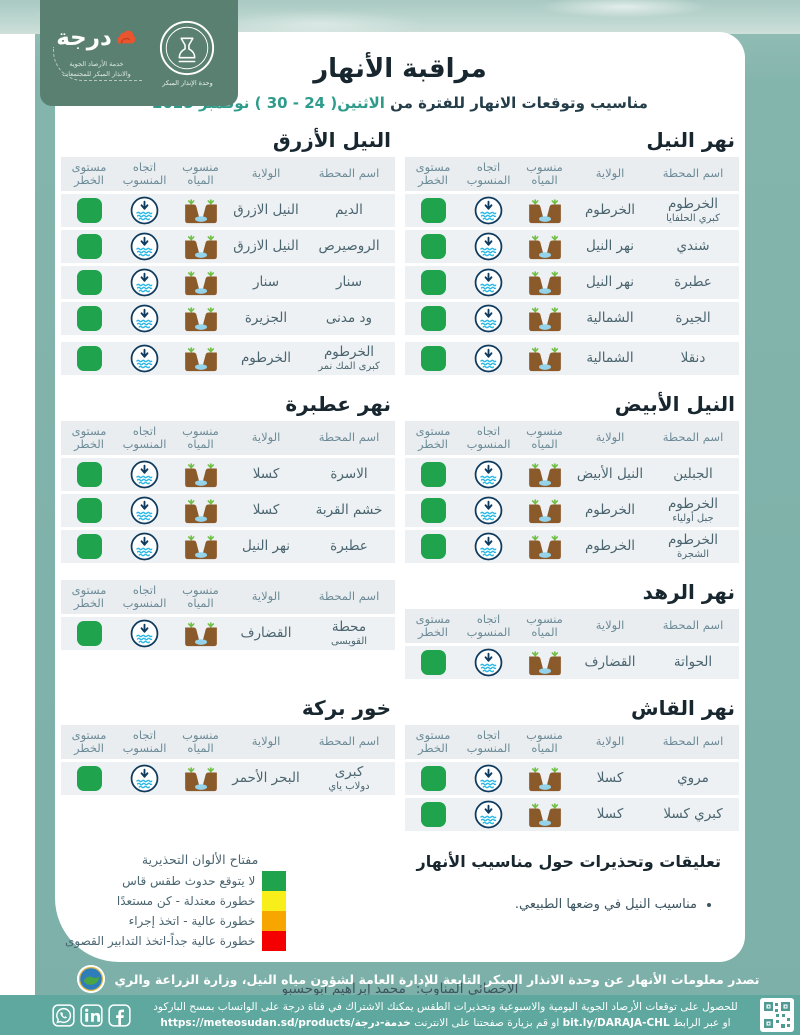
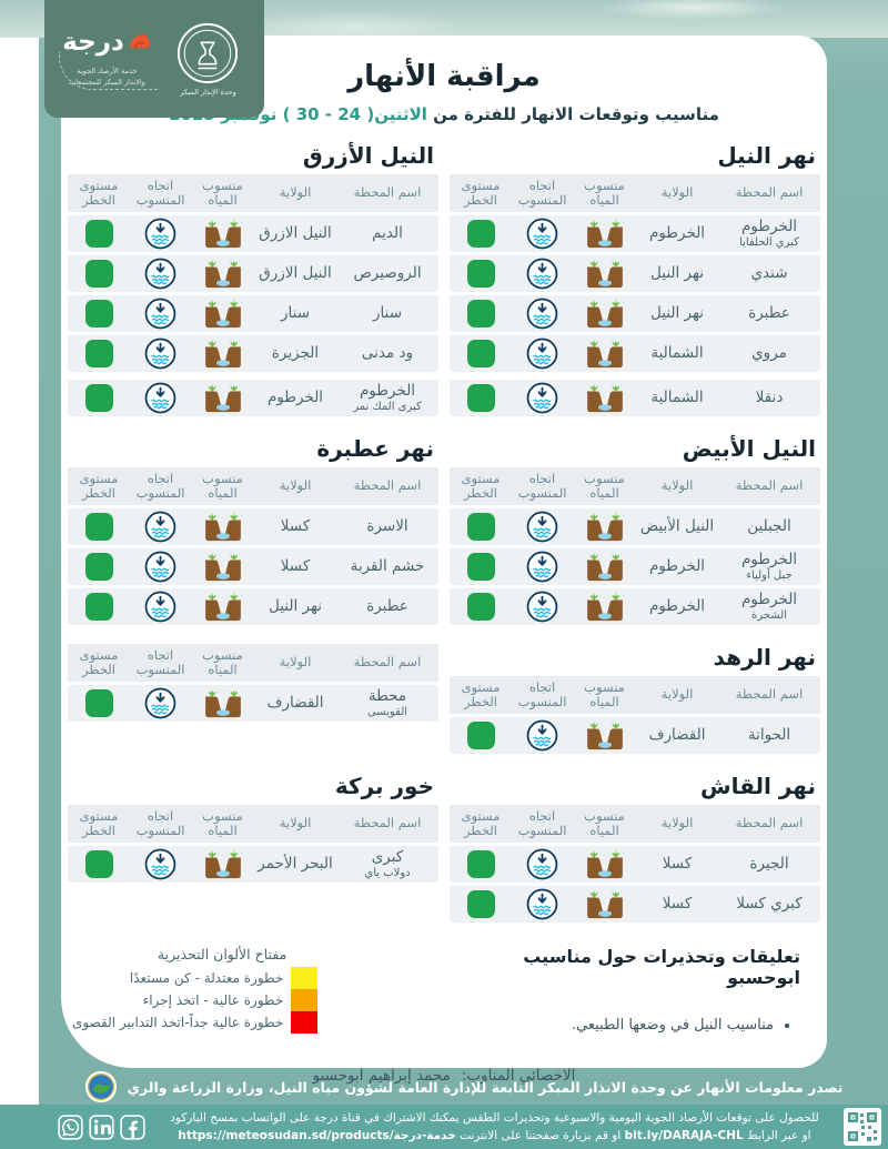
  مراقبة الأنهار
  مناسيب وتوقعات الانهار للفترة من الاثنين( 24 - 30 ) نو
  نهر النيل
  اسم المحطة
  الولاية
  منسوب المياه
  اتجاه المنسوب
  مستوى الخطر
  الخرطوم
  كبري الحلفايا
  الخرطوم
  شندي
  نهر النيل
  عطبرة
  نهر النيل
- الجيرة
+ مروي
  الشمالية
  دنقلا
  الشمالية
  النيل الأزرق
  اسم المحطة
  الولاية
  منسوب المياه
  اتجاه المنسوب
  مستوى الخطر
  الديم
  النيل الازرق
  الروصيرص
  النيل الازرق
  سنار
  سنار
  ود مدنى
  الجزيرة
  الخرطوم
  كبرى المك نمر
  الخرطوم
  النيل الأبيض
  اسم المحطة
  الولاية
  منسوب المياه
  اتجاه المنسوب
  مستوى الخطر
  الجبلين
  النيل الأبيض
  الخرطوم
  جبل أولياء
  الخرطوم
  الخرطوم
  الشجرة
  الخرطوم
  نهر عطبرة
  اسم المحطة
  الولاية
  منسوب المياه
  اتجاه المنسوب
  مستوى الخطر
  الاسرة
  كسلا
  خشم القربة
  كسلا
  عطبرة
  نهر النيل
  نهر الرهد
  اسم المحطة
  الولاية
  منسوب المياه
  اتجاه المنسوب
  مستوى الخطر
  الحواتة
  القضارف
  اسم المحطة
  الولاية
  منسوب المياه
  اتجاه المنسوب
  مستوى الخطر
  محطة
  القويسى
  القضارف
  نهر القاش
  اسم المحطة
  الولاية
  منسوب المياه
  اتجاه المنسوب
  مستوى الخطر
- مروي
+ الجيرة
  كسلا
  كبري كسلا
  كسلا
  خور بركة
  اسم المحطة
  الولاية
  منسوب المياه
  اتجاه المنسوب
  مستوى الخطر
  كبرى
  دولاب ياي
  البحر الأحمر
- تعليقات وتحذيرات حول مناسيب الأنهار
+ تعليقات وتحذيرات حول مناسيب ابوحسبو
  مناسيب النيل في وضعها الطبيعي.
  مفتاح الألوان التحذيرية
- لا يتوقع حدوث طقس قاس
  خطورة معتدلة - كن مستعدًا
  خطورة عالية - اتخذ إجراء
  خطورة عالية جداً-اتخذ التدابير القصوى
  الاخصائي المناوب:محمد إبراهيم ابوحسبو
  وحدة الإنذار المبكر
  درجة
  خدمة الأرصاد الجوية
  والانذار المبكر للمجتمعات
  تصدر معلومات الأنهار عن وحدة الانذار المبكر التابعة للإدارة العامة لشؤون مياه النيل، وزارة الزراعة والري
  للحصول على توقعات الأرصاد الجوية اليومية والاسبوعية وتحذيرات الطقس يمكنك الاشتراك في قناة درجة على الواتساب بمسح الباركود
  او عبر الرابط bit.ly/DARAJA-CHL او قم بزيارة صفحتنا على الانترنت خدمة-درجة/https://meteosudan.sd/products
